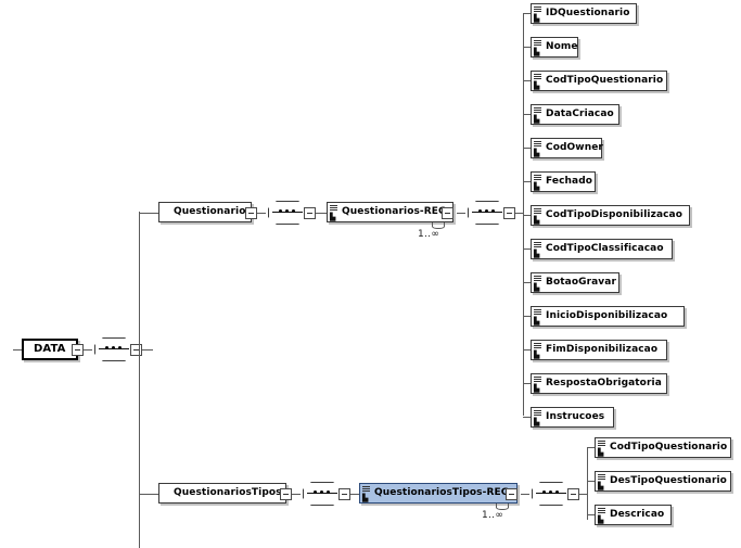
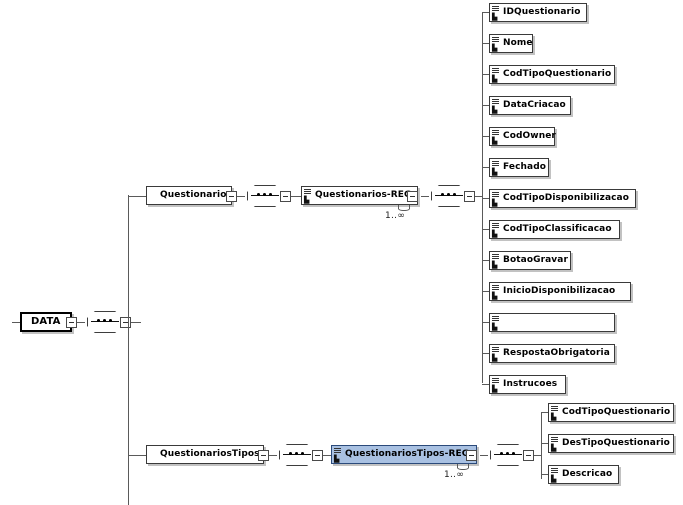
  DATA
  Questionario
  ▙
  Questionarios-RE
  1..∞
  ▙
  IDQuestionario
  ▙
  Nome
  ▙
  CodTipoQuestionario
  ▙
  DataCriacao
  ▙
  CodOwner
  ▙
  Fechado
  ▙
  CodTipoDisponibilizacao
  ▙
  CodTipoClassificacao
  ▙
  BotaoGravar
  ▙
  InicioDisponibilizacao
  ▙
- FimDisponibilizacao
  ▙
  RespostaObrigatoria
  ▙
  Instrucoes
  QuestionariosTipos
  ▙
  QuestionariosTipos-RE
  1..∞
  ▙
  CodTipoQuestionario
  ▙
  DesTipoQuestionario
  ▙
  Descricao
